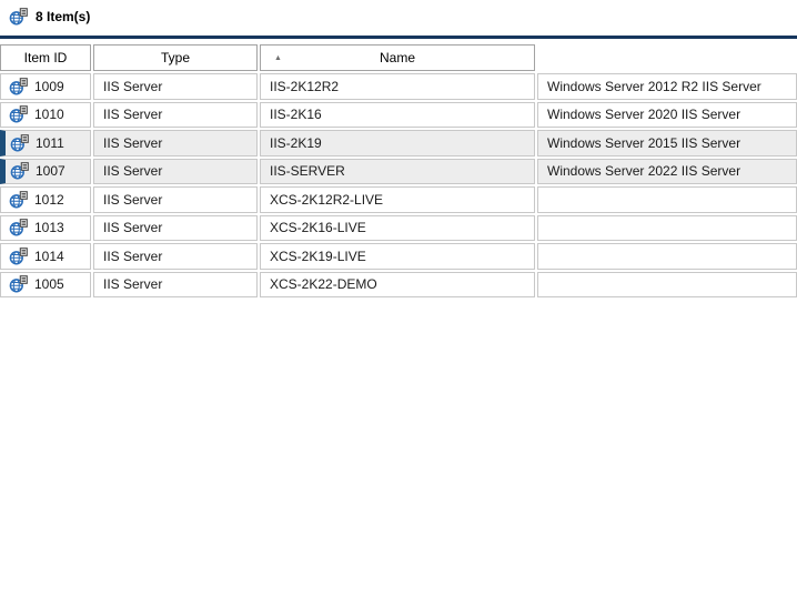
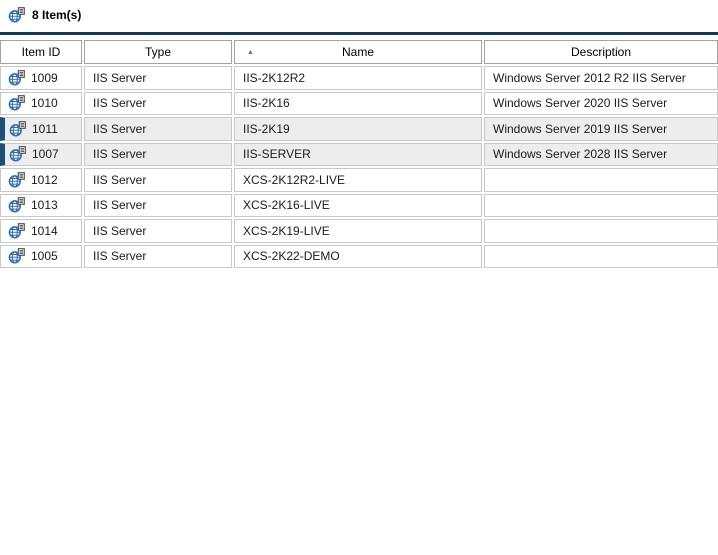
  8 Item(s)
  Item ID
  Type
  Name
+ Description
  1009
  IIS Server
  IIS-2K12R2
  Windows Server 2012 R2 IIS Server
  1010
  IIS Server
  IIS-2K16
  Windows Server 2020 IIS Server
  1011
  IIS Server
  IIS-2K19
- Windows Server 2015 IIS Server
+ Windows Server 2019 IIS Server
  1007
  IIS Server
  IIS-SERVER
- Windows Server 2022 IIS Server
+ Windows Server 2028 IIS Server
  1012
  IIS Server
  XCS-2K12R2-LIVE
  1013
  IIS Server
  XCS-2K16-LIVE
  1014
  IIS Server
  XCS-2K19-LIVE
  1005
  IIS Server
  XCS-2K22-DEMO
